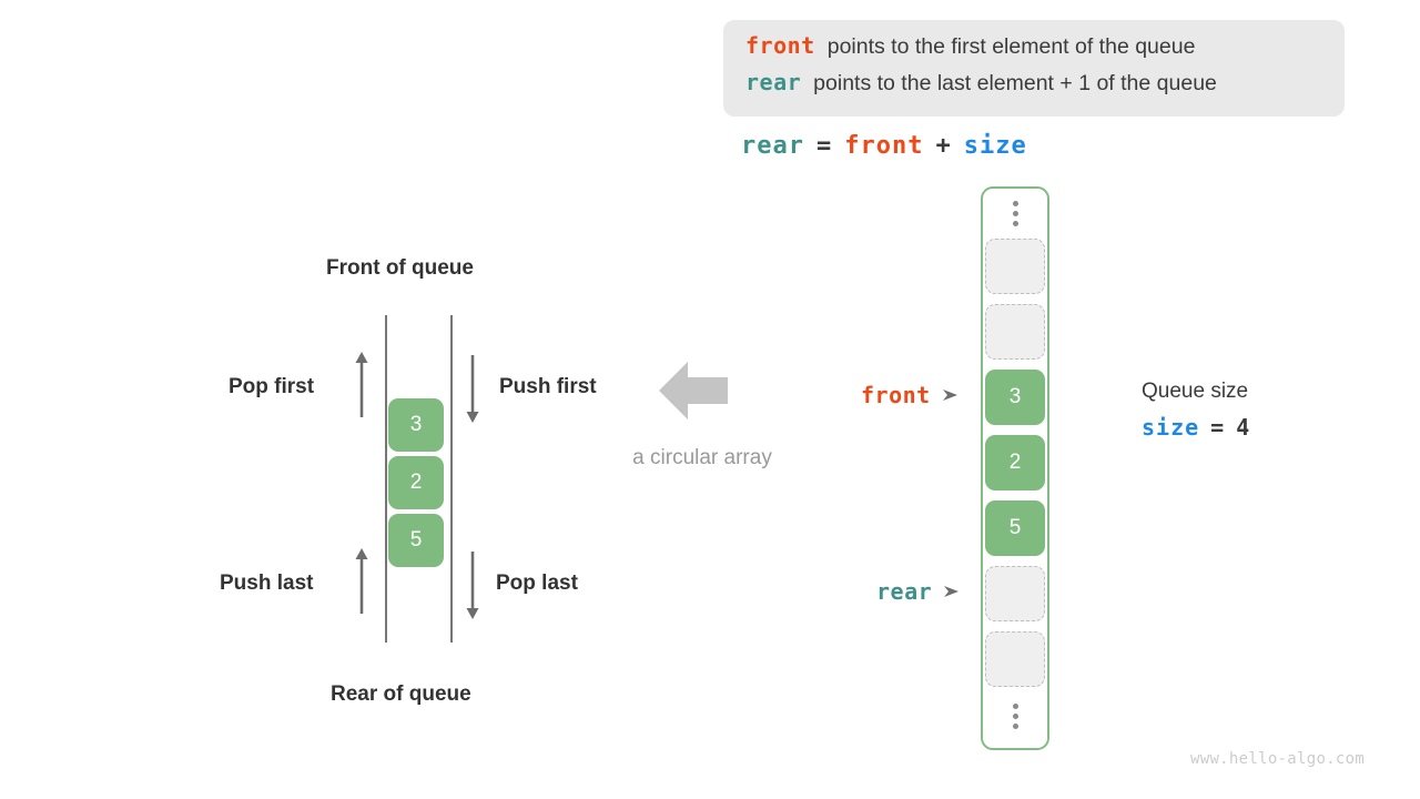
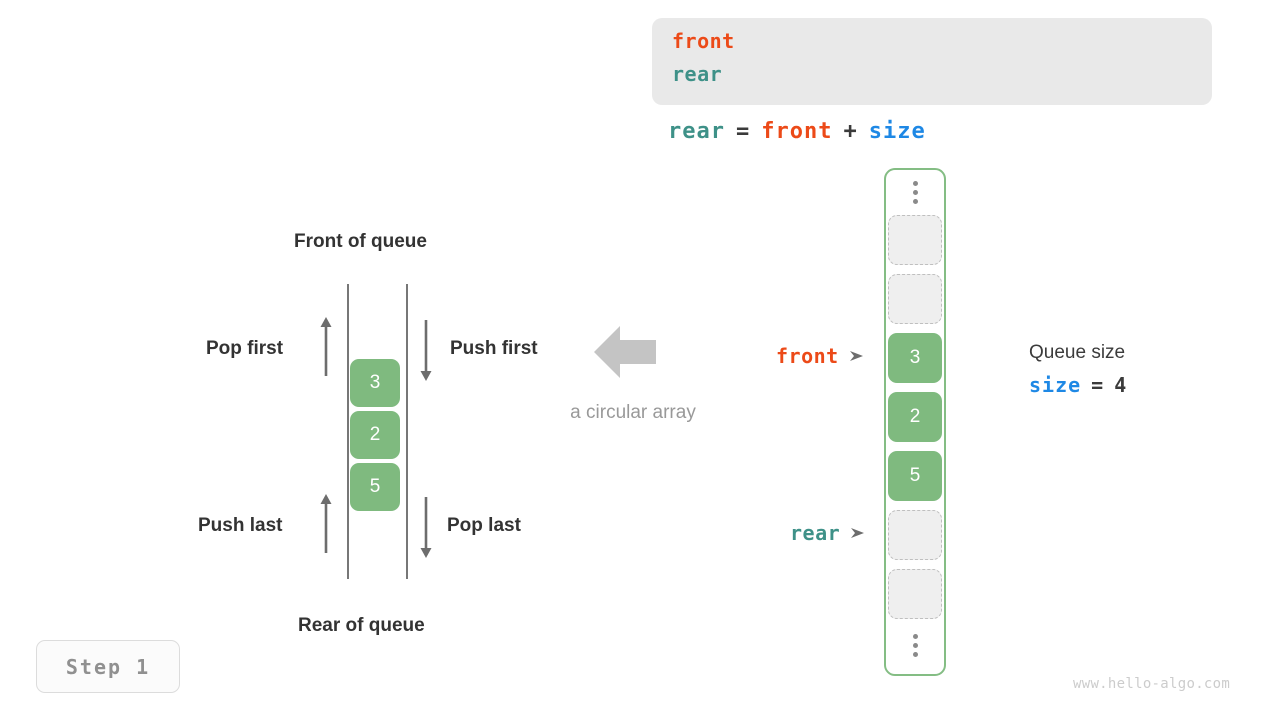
  front
- points to the first element of the queue
  rear
- points to the last element + 1 of the queue
  rear
  =
  front
  +
  size
  Front of queue
  Rear of queue
  3
  2
  5
  Pop first
  Push last
  Push first
  Pop last
  a circular array
  3
  2
  5
  front
  rear
  Queue size
  size
  =
  4
+ Step 1
  www.hello-algo.com
